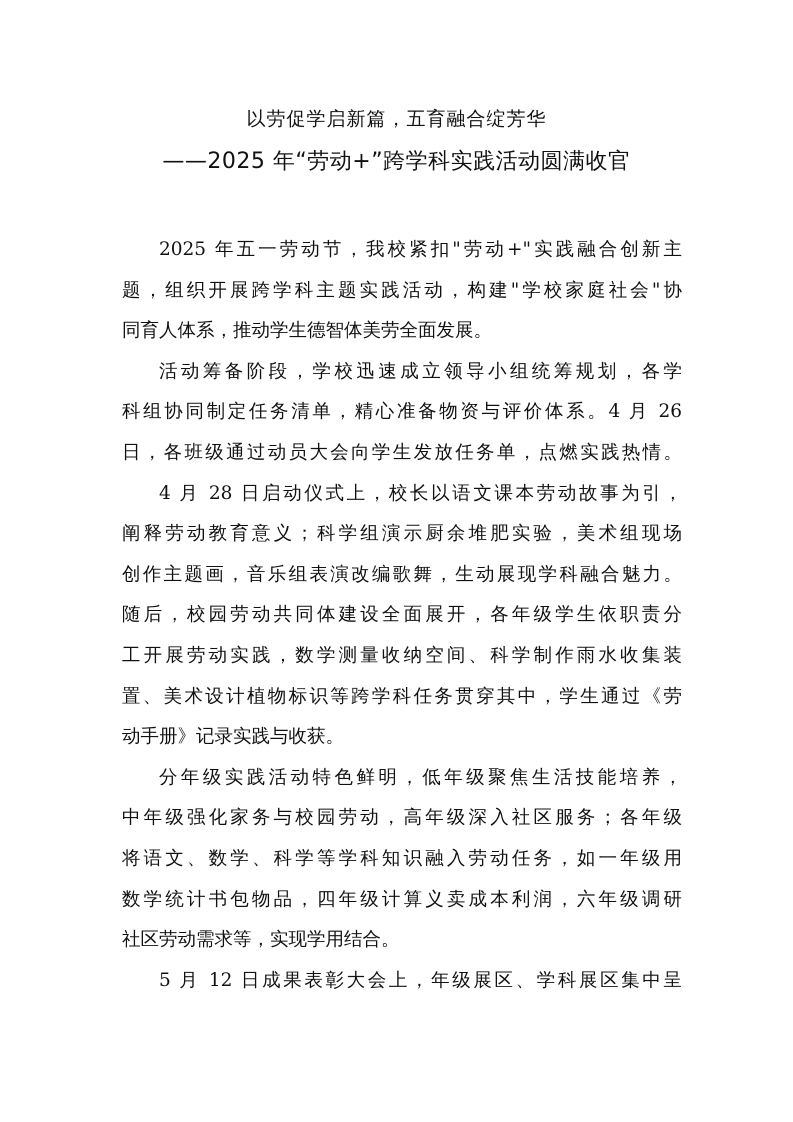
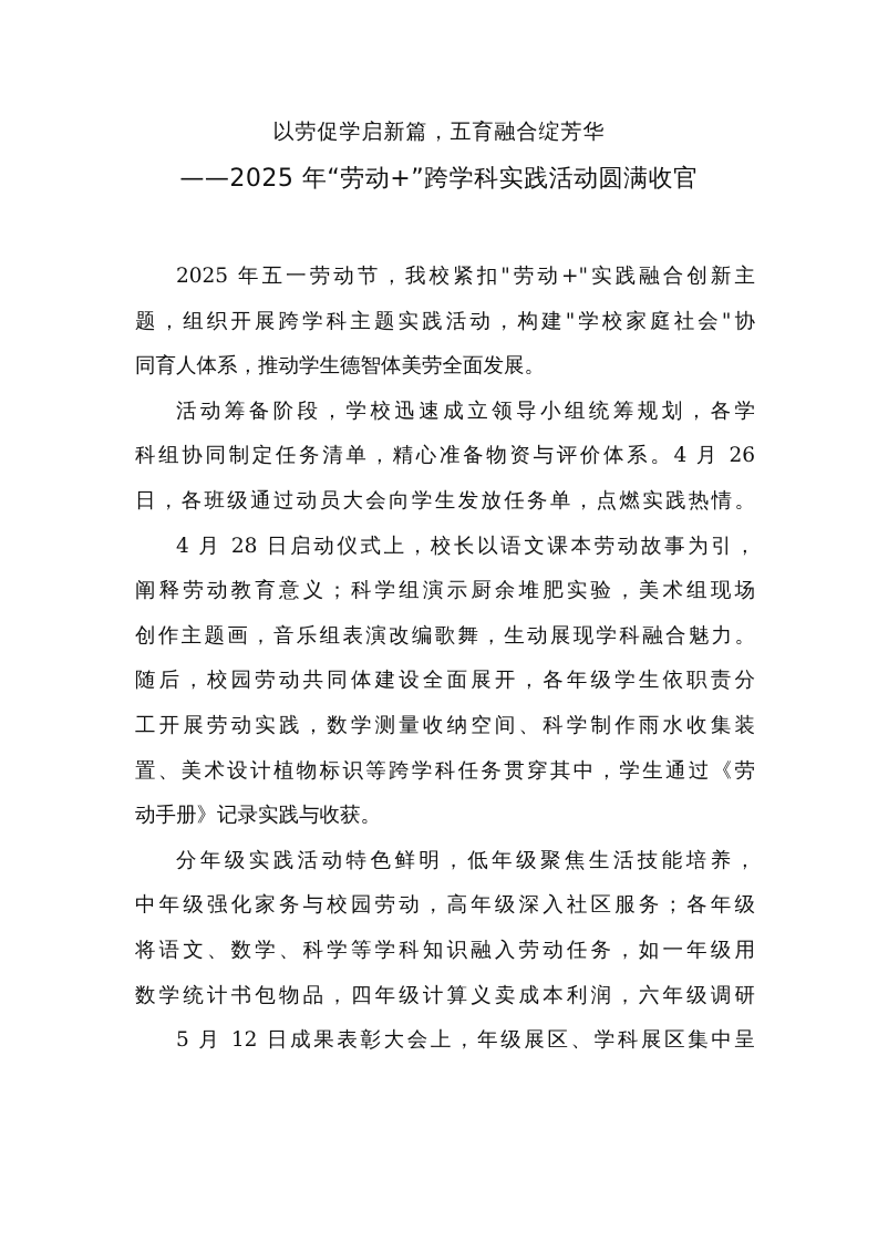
  以劳促学启新篇，五育融合绽芳华
  ——2025 年“劳动+”跨学科实践活动圆满收官
  2025 年五一劳动节，我校紧扣"劳动+"实践融合创新主
  题，组织开展跨学科主题实践活动，构建"学校家庭社会"协
  同育人体系，推动学生德智体美劳全面发展。
  活动筹备阶段，学校迅速成立领导小组统筹规划，各学
  科组协同制定任务清单，精心准备物资与评价体系。4 月 26
  日，各班级通过动员大会向学生发放任务单，点燃实践热情。
  4 月 28 日启动仪式上，校长以语文课本劳动故事为引，
  阐释劳动教育意义；科学组演示厨余堆肥实验，美术组现场
  创作主题画，音乐组表演改编歌舞，生动展现学科融合魅力。
  随后，校园劳动共同体建设全面展开，各年级学生依职责分
  工开展劳动实践，数学测量收纳空间、科学制作雨水收集装
  置、美术设计植物标识等跨学科任务贯穿其中，学生通过《劳
  动手册》记录实践与收获。
  分年级实践活动特色鲜明，低年级聚焦生活技能培养，
  中年级强化家务与校园劳动，高年级深入社区服务；各年级
  将语文、数学、科学等学科知识融入劳动任务，如一年级用
  数学统计书包物品，四年级计算义卖成本利润，六年级调研
- 社区劳动需求等，实现学用结合。
  5 月 12 日成果表彰大会上，年级展区、学科展区集中呈
